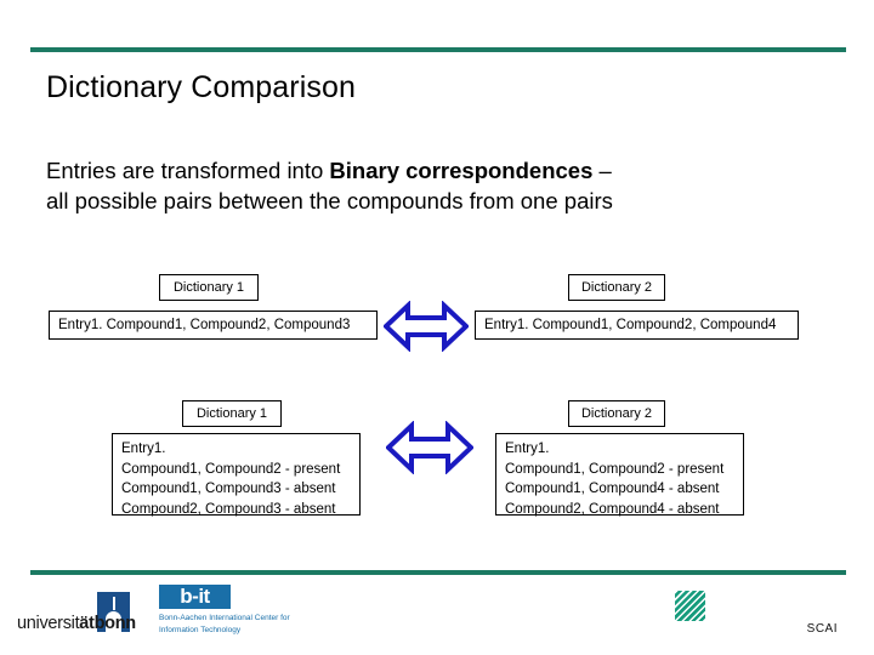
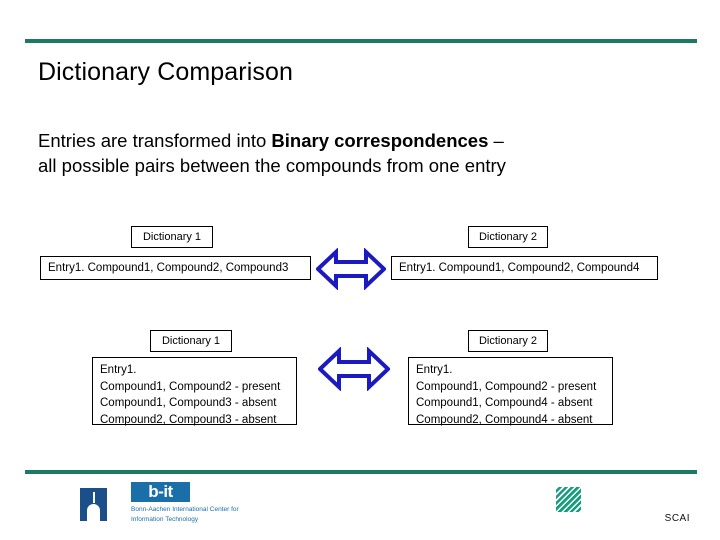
  Dictionary Comparison
  Entries are transformed into Binary correspondences –
- all possible pairs between the compounds from one pairs
+ all possible pairs between the compounds from one entry
  Dictionary 1
  Entry1. Compound1, Compound2, Compound3
  Dictionary 2
  Entry1. Compound1, Compound2, Compound4
  Dictionary 1
  Entry1.
  Compound1, Compound2 - present
  Compound1, Compound3 - absent
  Compound2, Compound3 - absent
  Dictionary 2
  Entry1.
  Compound1, Compound2 - present
  Compound1, Compound4 - absent
  Compound2, Compound4 - absent
- universitätbonn
  b-it
  SCAI
